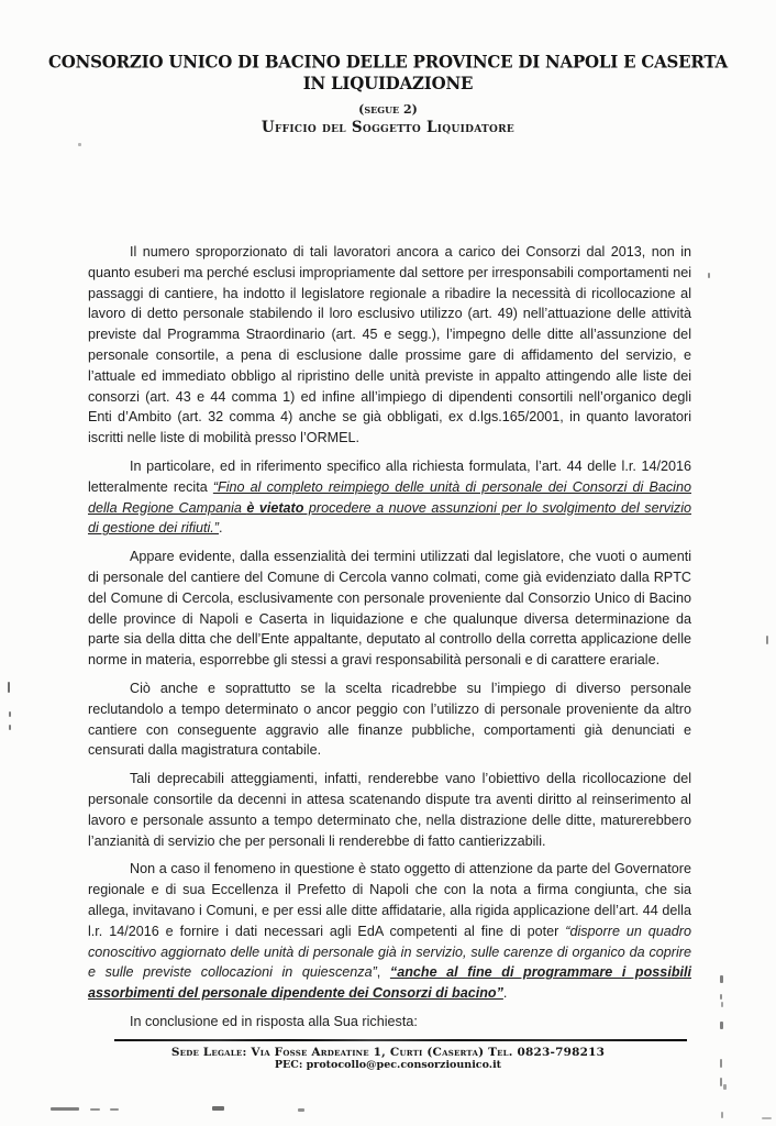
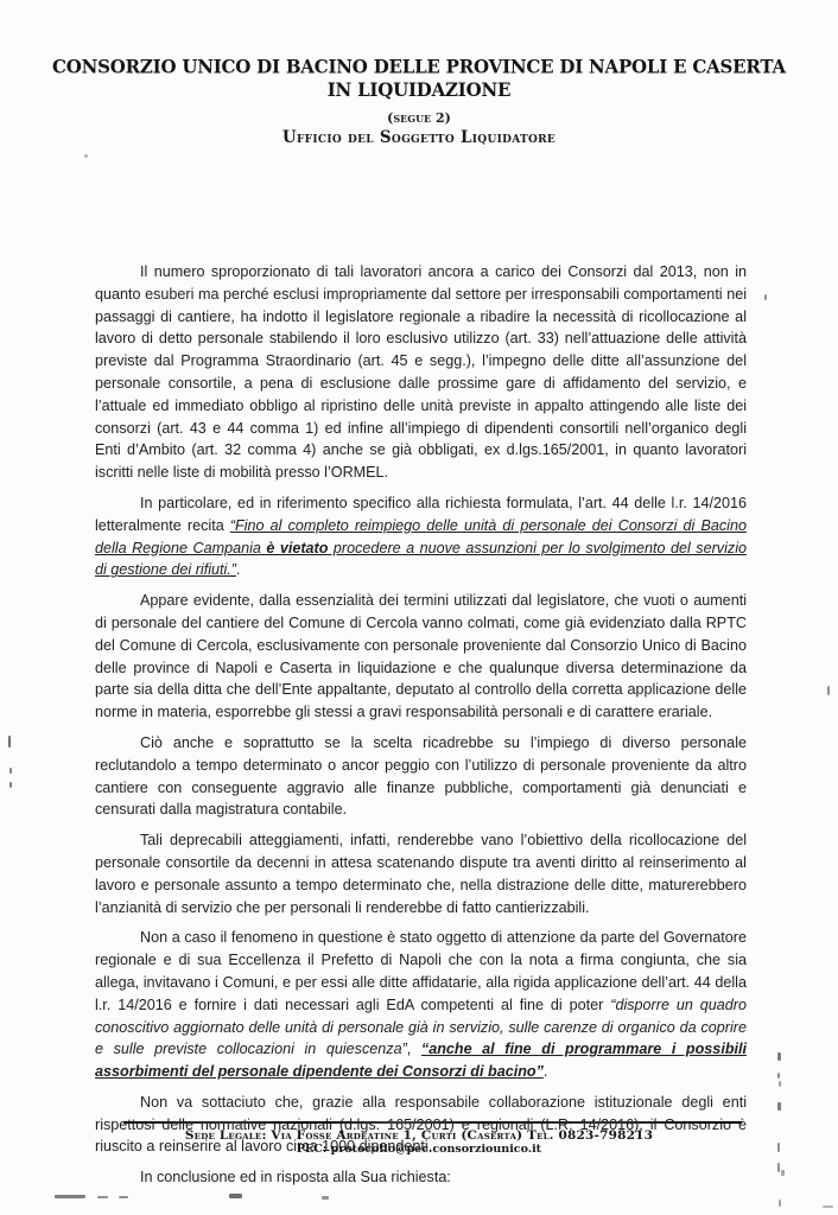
  CONSORZIO UNICO DI BACINO DELLE PROVINCE DI NAPOLI E CASERTA IN LIQUIDAZIONE
  (segue 2)
  Ufficio del Soggetto Liquidatore
- Il numero sproporzionato di tali lavoratori ancora a carico dei Consorzi dal 2013, non in quanto esuberi ma perché esclusi impropriamente dal settore per irresponsabili comportamenti nei passaggi di cantiere, ha indotto il legislatore regionale a ribadire la necessità di ricollocazione al lavoro di detto personale stabilendo il loro esclusivo utilizzo (art. 49) nell’attuazione delle attività previste dal Programma Straordinario (art. 45 e segg.), l’impegno delle ditte all’assunzione del personale consortile, a pena di esclusione dalle prossime gare di affidamento del servizio, e l’attuale ed immediato obbligo al ripristino delle unità previste in appalto attingendo alle liste dei consorzi (art. 43 e 44 comma 1) ed infine all’impiego di dipendenti consortili nell’organico degli Enti d’Ambito (art. 32 comma 4) anche se già obbligati, ex d.lgs.165/2001, in quanto lavoratori iscritti nelle liste di mobilità presso l’ORMEL.
+ Il numero sproporzionato di tali lavoratori ancora a carico dei Consorzi dal 2013, non in quanto esuberi ma perché esclusi impropriamente dal settore per irresponsabili comportamenti nei passaggi di cantiere, ha indotto il legislatore regionale a ribadire la necessità di ricollocazione al lavoro di detto personale stabilendo il loro esclusivo utilizzo (art. 33) nell’attuazione delle attività previste dal Programma Straordinario (art. 45 e segg.), l’impegno delle ditte all’assunzione del personale consortile, a pena di esclusione dalle prossime gare di affidamento del servizio, e l’attuale ed immediato obbligo al ripristino delle unità previste in appalto attingendo alle liste dei consorzi (art. 43 e 44 comma 1) ed infine all’impiego di dipendenti consortili nell’organico degli Enti d’Ambito (art. 32 comma 4) anche se già obbligati, ex d.lgs.165/2001, in quanto lavoratori iscritti nelle liste di mobilità presso l’ORMEL.
  In particolare, ed in riferimento specifico alla richiesta formulata, l’art. 44 delle l.r. 14/2016 letteralmente recita “Fino al completo reimpiego delle unità di personale dei Consorzi di Bacino della Regione Campania è vietato procedere a nuove assunzioni per lo svolgimento del servizio di gestione dei rifiuti.”.
  Appare evidente, dalla essenzialità dei termini utilizzati dal legislatore, che vuoti o aumenti di personale del cantiere del Comune di Cercola vanno colmati, come già evidenziato dalla RPTC del Comune di Cercola, esclusivamente con personale proveniente dal Consorzio Unico di Bacino delle province di Napoli e Caserta in liquidazione e che qualunque diversa determinazione da parte sia della ditta che dell’Ente appaltante, deputato al controllo della corretta applicazione delle norme in materia, esporrebbe gli stessi a gravi responsabilità personali e di carattere erariale.
  Ciò anche e soprattutto se la scelta ricadrebbe su l’impiego di diverso personale reclutandolo a tempo determinato o ancor peggio con l’utilizzo di personale proveniente da altro cantiere con conseguente aggravio alle finanze pubbliche, comportamenti già denunciati e censurati dalla magistratura contabile.
  Tali deprecabili atteggiamenti, infatti, renderebbe vano l’obiettivo della ricollocazione del personale consortile da decenni in attesa scatenando dispute tra aventi diritto al reinserimento al lavoro e personale assunto a tempo determinato che, nella distrazione delle ditte, maturerebbero l’anzianità di servizio che per personali li renderebbe di fatto cantierizzabili.
  Non a caso il fenomeno in questione è stato oggetto di attenzione da parte del Governatore regionale e di sua Eccellenza il Prefetto di Napoli che con la nota a firma congiunta, che sia allega, invitavano i Comuni, e per essi alle ditte affidatarie, alla rigida applicazione dell’art. 44 della l.r. 14/2016 e fornire i dati necessari agli EdA competenti al fine di poter “disporre un quadro conoscitivo aggiornato delle unità di personale già in servizio, sulle carenze di organico da coprire e sulle previste collocazioni in quiescenza”, “anche al fine di programmare i possibili assorbimenti del personale dipendente dei Consorzi di bacino”.
+ Non va sottaciuto che, grazie alla responsabile collaborazione istituzionale degli enti rispettosi delle normative nazionali (d.lgs. 165/2001) e regionali (L.R. 14/2016), il Consorzio è riuscito a reinserire al lavoro circa 1000 dipendenti.
  In conclusione ed in risposta alla Sua richiesta:
  Sede Legale: Via Fosse Ardeatine 1, Curti (Caserta) Tel. 0823-798213
  PEC: protocollo@pec.consorziounico.it
